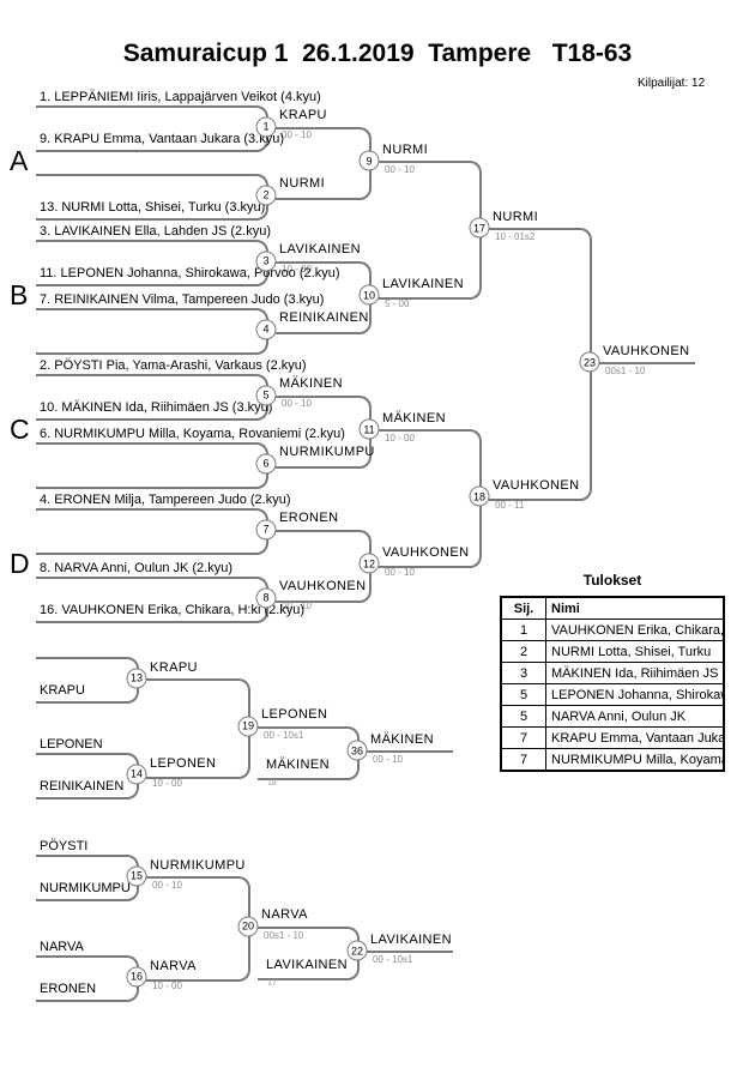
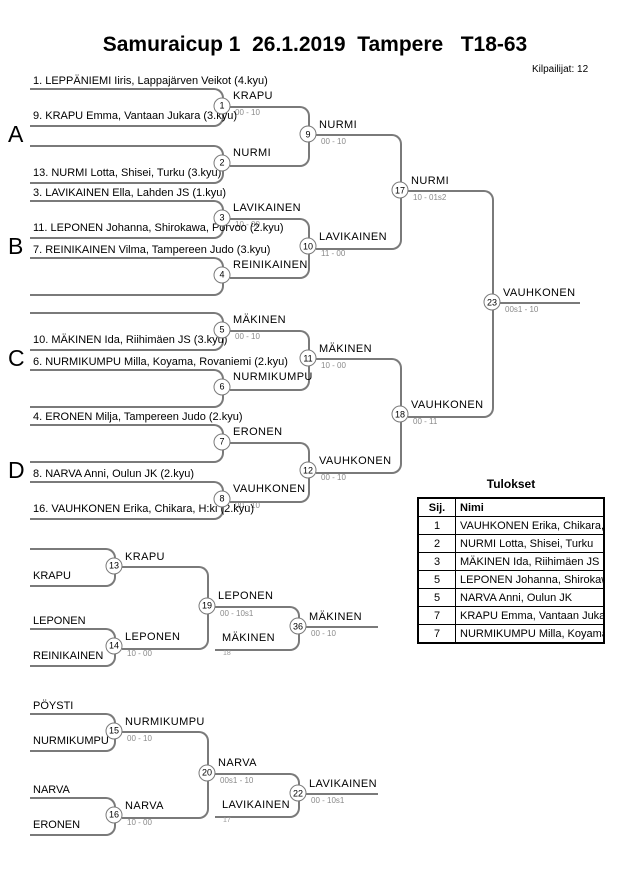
  Samuraicup 1 26.1.2019 Tampere T18-63
  Kilpailijat: 12
  A
  B
  C
  D
  1. LEPPÄNIEMI Iiris, Lappajärven Veikot (4.kyu)
  9. KRAPU Emma, Vantaan Jukara (3.kyu)
  13. NURMI Lotta, Shisei, Turku (3.kyu)
- 3. LAVIKAINEN Ella, Lahden JS (2.kyu)
+ 3. LAVIKAINEN Ella, Lahden JS (1.kyu)
  11. LEPONEN Johanna, Shirokawa, Porvoo (2.kyu)
  7. REINIKAINEN Vilma, Tampereen Judo (3.kyu)
- 2. PÖYSTI Pia, Yama-Arashi, Varkaus (2.kyu)
  10. MÄKINEN Ida, Riihimäen JS (3.kyu)
  6. NURMIKUMPU Milla, Koyama, Rovaniemi (2.kyu)
  4. ERONEN Milja, Tampereen Judo (2.kyu)
  8. NARVA Anni, Oulun JK (2.kyu)
  16. VAUHKONEN Erika, Chikara, H:ki (2.kyu)
  1
  KRAPU
  00 - 10
  2
  NURMI
  3
  LAVIKAINEN
  10 - 00
  4
  REINIKAINEN
  5
  MÄKINEN
  00 - 10
  6
  NURMIKUMPU
  7
  ERONEN
  8
  VAUHKONEN
  00 - 10
  9
  NURMI
  00 - 10
  10
  LAVIKAINEN
- 5 - 00
+ 11 - 00
  11
  MÄKINEN
  10 - 00
  12
  VAUHKONEN
  00 - 10
  17
  NURMI
  10 - 01s2
  18
  VAUHKONEN
  00 - 11
  23
  VAUHKONEN
  00s1 - 10
  KRAPU
  LEPONEN
  REINIKAINEN
  13
  KRAPU
  14
  LEPONEN
  10 - 00
  19
  LEPONEN
  00 - 10s1
  MÄKINEN
  36
  MÄKINEN
  00 - 10
  PÖYSTI
  NURMIKUMPU
  NARVA
  ERONEN
  15
  NURMIKUMPU
  00 - 10
  16
  NARVA
  10 - 00
  20
  NARVA
  00s1 - 10
  LAVIKAINEN
  22
  LAVIKAINEN
  00 - 10s1
  Tulokset
  Sij.	Nimi
  1	VAUHKONEN Erika, Chikara,
  2	NURMI Lotta, Shisei, Turku
  3	MÄKINEN Ida, Riihimäen JS
  5	LEPONEN Johanna, Shiroka
  5	NARVA Anni, Oulun JK
  7	KRAPU Emma, Vantaan Juka
